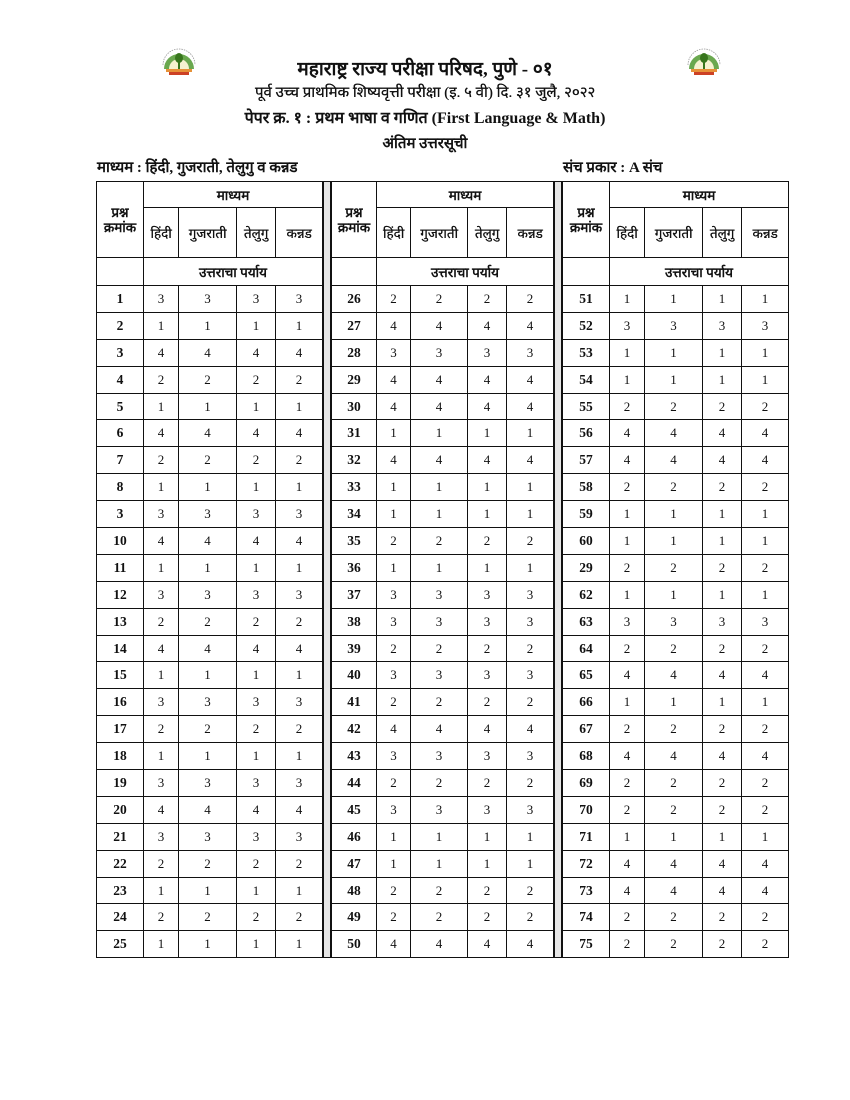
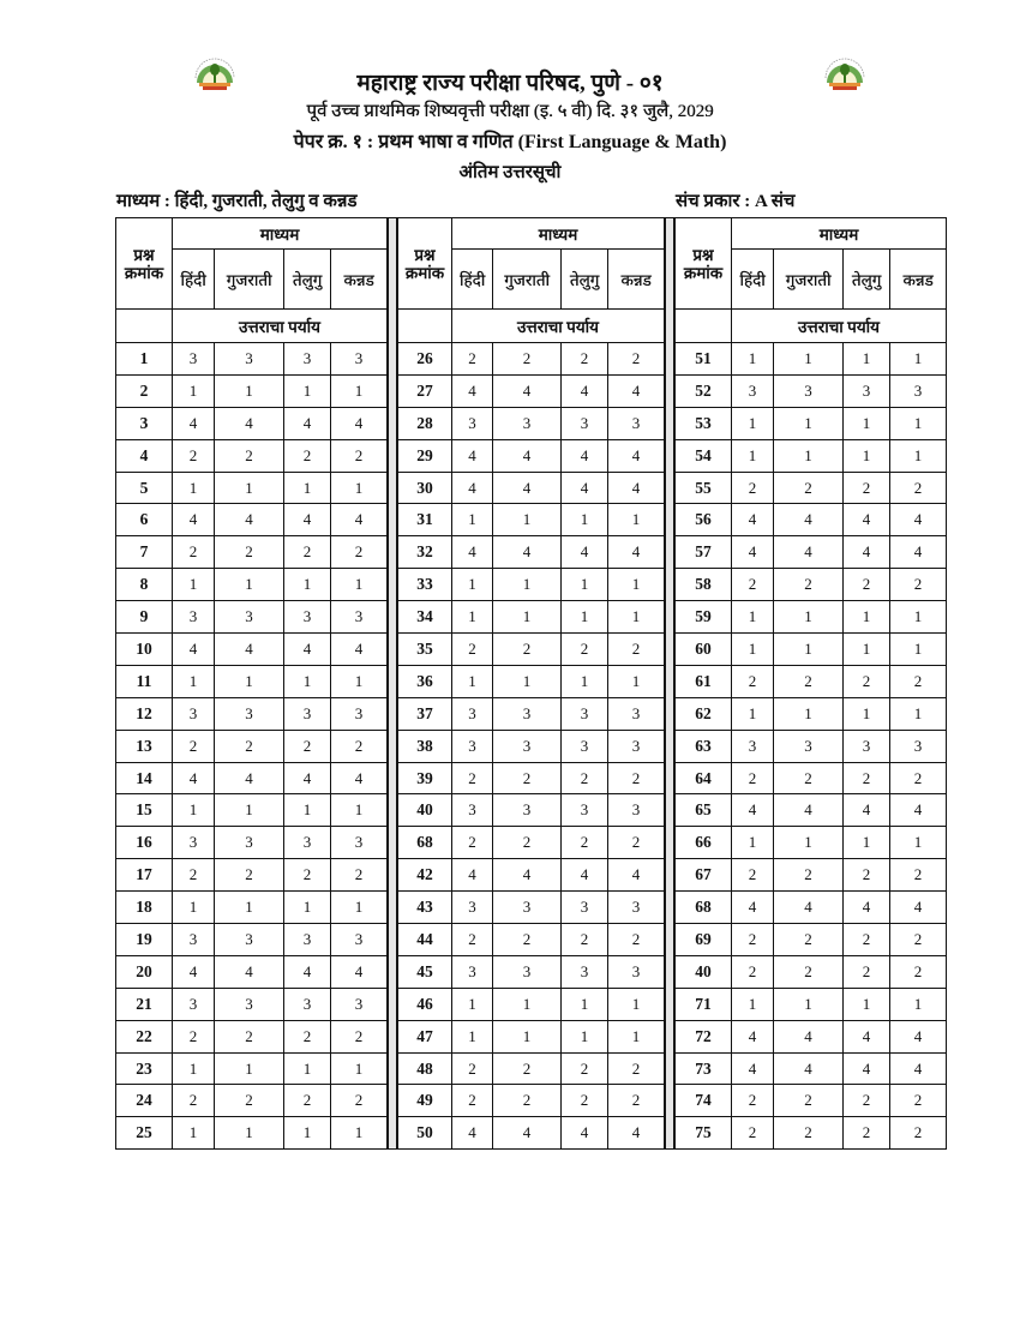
  महाराष्ट्र राज्य परीक्षा परिषद, पुणे - ०१
- पूर्व उच्च प्राथमिक शिष्यवृत्ती परीक्षा (इ. ५ वी) दि. ३१ जुलै, २०२२
+ पूर्व उच्च प्राथमिक शिष्यवृत्ती परीक्षा (इ. ५ वी) दि. ३१ जुलै, 2029
  पेपर क्र. १ : प्रथम भाषा व गणित (First Language & Math)
  अंतिम उत्तरसूची
  माध्यम : हिंदी, गुजराती, तेलुगु व कन्नड
  संच प्रकार : A संच
  प्रश्नक्रमांक	माध्यम
  हिंदी	गुजराती	तेलुगु	कन्नड
  	उत्तराचा पर्याय
  1	3	3	3	3
  2	1	1	1	1
  3	4	4	4	4
  4	2	2	2	2
  5	1	1	1	1
  6	4	4	4	4
  7	2	2	2	2
  8	1	1	1	1
- 3	3	3	3	3
+ 9	3	3	3	3
  10	4	4	4	4
  11	1	1	1	1
  12	3	3	3	3
  13	2	2	2	2
  14	4	4	4	4
  15	1	1	1	1
  16	3	3	3	3
  17	2	2	2	2
  18	1	1	1	1
  19	3	3	3	3
  20	4	4	4	4
  21	3	3	3	3
  22	2	2	2	2
  23	1	1	1	1
  24	2	2	2	2
  25	1	1	1	1
  प्रश्नक्रमांक	माध्यम
  हिंदी	गुजराती	तेलुगु	कन्नड
  	उत्तराचा पर्याय
  26	2	2	2	2
  27	4	4	4	4
  28	3	3	3	3
  29	4	4	4	4
  30	4	4	4	4
  31	1	1	1	1
  32	4	4	4	4
  33	1	1	1	1
  34	1	1	1	1
  35	2	2	2	2
  36	1	1	1	1
  37	3	3	3	3
  38	3	3	3	3
  39	2	2	2	2
  40	3	3	3	3
- 41	2	2	2	2
+ 68	2	2	2	2
  42	4	4	4	4
  43	3	3	3	3
  44	2	2	2	2
  45	3	3	3	3
  46	1	1	1	1
  47	1	1	1	1
  48	2	2	2	2
  49	2	2	2	2
  50	4	4	4	4
  प्रश्नक्रमांक	माध्यम
  हिंदी	गुजराती	तेलुगु	कन्नड
  	उत्तराचा पर्याय
  51	1	1	1	1
  52	3	3	3	3
  53	1	1	1	1
  54	1	1	1	1
  55	2	2	2	2
  56	4	4	4	4
  57	4	4	4	4
  58	2	2	2	2
  59	1	1	1	1
  60	1	1	1	1
- 29	2	2	2	2
+ 61	2	2	2	2
  62	1	1	1	1
  63	3	3	3	3
  64	2	2	2	2
  65	4	4	4	4
  66	1	1	1	1
  67	2	2	2	2
  68	4	4	4	4
  69	2	2	2	2
- 70	2	2	2	2
+ 40	2	2	2	2
  71	1	1	1	1
  72	4	4	4	4
  73	4	4	4	4
  74	2	2	2	2
  75	2	2	2	2
